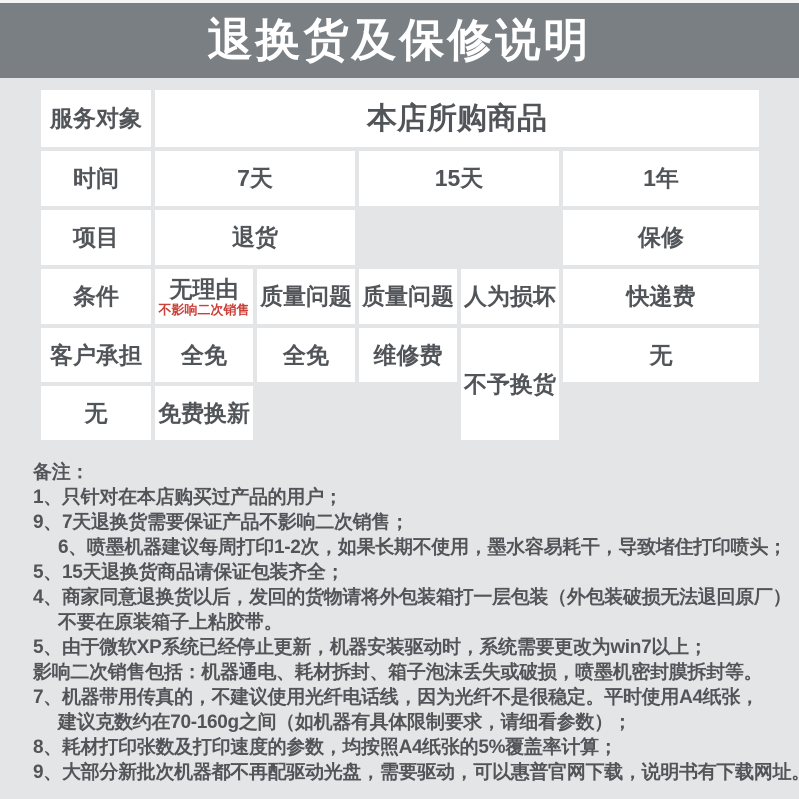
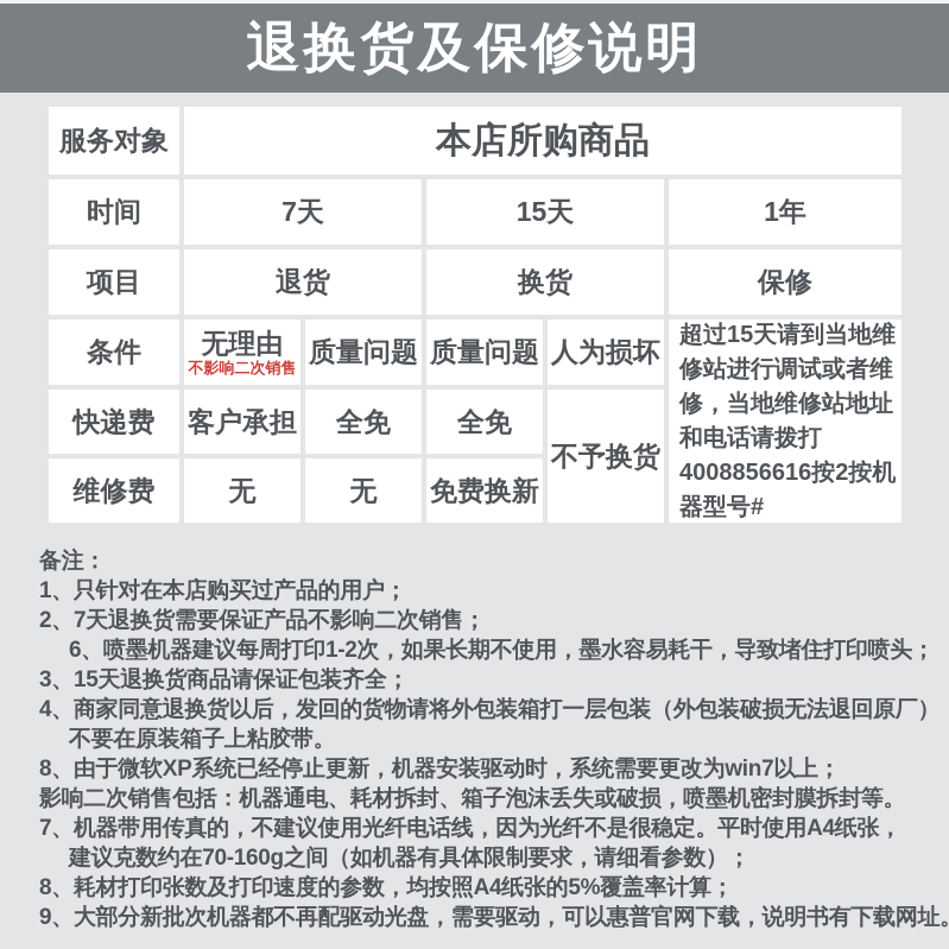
  退换货及保修说明
  服务对象
  本店所购商品
  时间
  7天
  15天
  1年
  项目
  退货
+ 换货
  保修
  条件
  无理由
  不影响二次销售
  质量问题
  质量问题
  人为损坏
+ 超过15天请到当地维修站进行调试或者维修，当地维修站地址和电话请拨打4008856616按2按机器型号#
  快递费
  客户承担
  全免
  全免
  不予换货
  维修费
  无
  无
  免费换新
  备注：
  1、只针对在本店购买过产品的用户；
- 9、7天退换货需要保证产品不影响二次销售；
+ 2、7天退换货需要保证产品不影响二次销售；
  6、喷墨机器建议每周打印1-2次，如果长期不使用，墨水容易耗干，导致堵住打印喷头；
- 5、15天退换货商品请保证包装齐全；
+ 3、15天退换货商品请保证包装齐全；
  4、商家同意退换货以后，发回的货物请将外包装箱打一层包装（外包装破损无法退回原厂）
  不要在原装箱子上粘胶带。
- 5、由于微软XP系统已经停止更新，机器安装驱动时，系统需要更改为win7以上；
+ 8、由于微软XP系统已经停止更新，机器安装驱动时，系统需要更改为win7以上；
  影响二次销售包括：机器通电、耗材拆封、箱子泡沫丢失或破损，喷墨机密封膜拆封等。
  7、机器带用传真的，不建议使用光纤电话线，因为光纤不是很稳定。平时使用A4纸张，
  建议克数约在70-160g之间（如机器有具体限制要求，请细看参数）；
  8、耗材打印张数及打印速度的参数，均按照A4纸张的5%覆盖率计算；
  9、大部分新批次机器都不再配驱动光盘，需要驱动，可以惠普官网下载，说明书有下载网址
